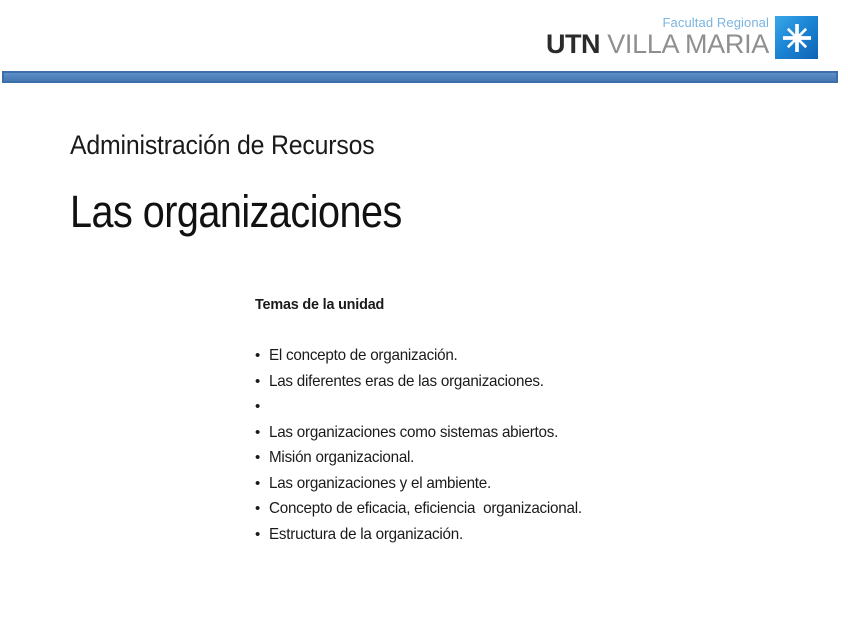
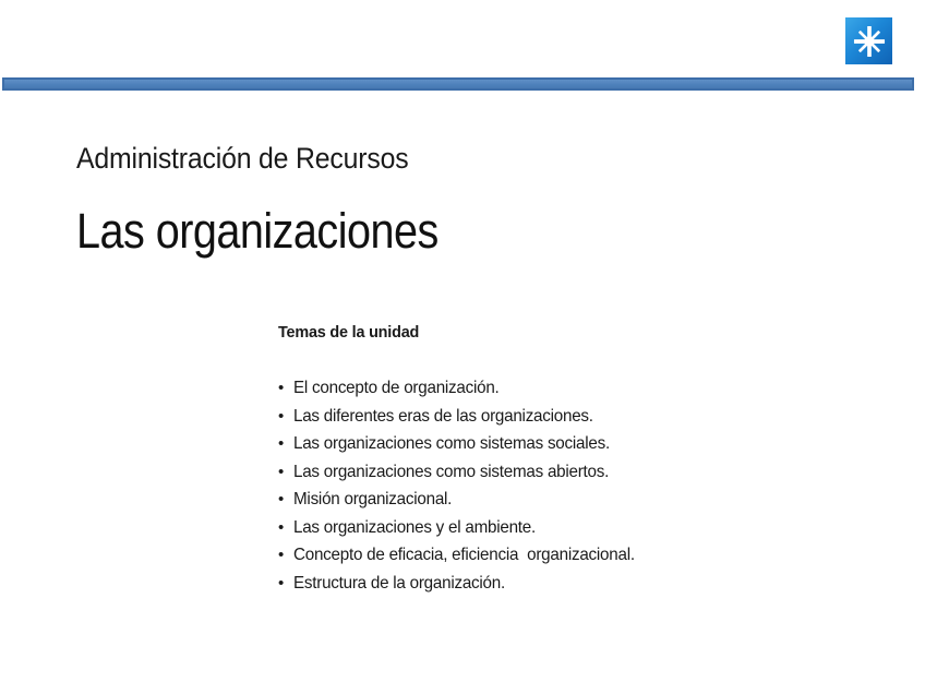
- Facultad Regional
- UTN VILLA MARIA
  Administración de Recursos
  Las organizaciones
  Temas de la unidad
  •
  El concepto de organización.
  •
  Las diferentes eras de las organizaciones.
  •
+ Las organizaciones como sistemas sociales.
  •
  Las organizaciones como sistemas abiertos.
  •
  Misión organizacional.
  •
  Las organizaciones y el ambiente.
  •
  Concepto de eficacia, eficiencia organizacional.
  •
  Estructura de la organización.
